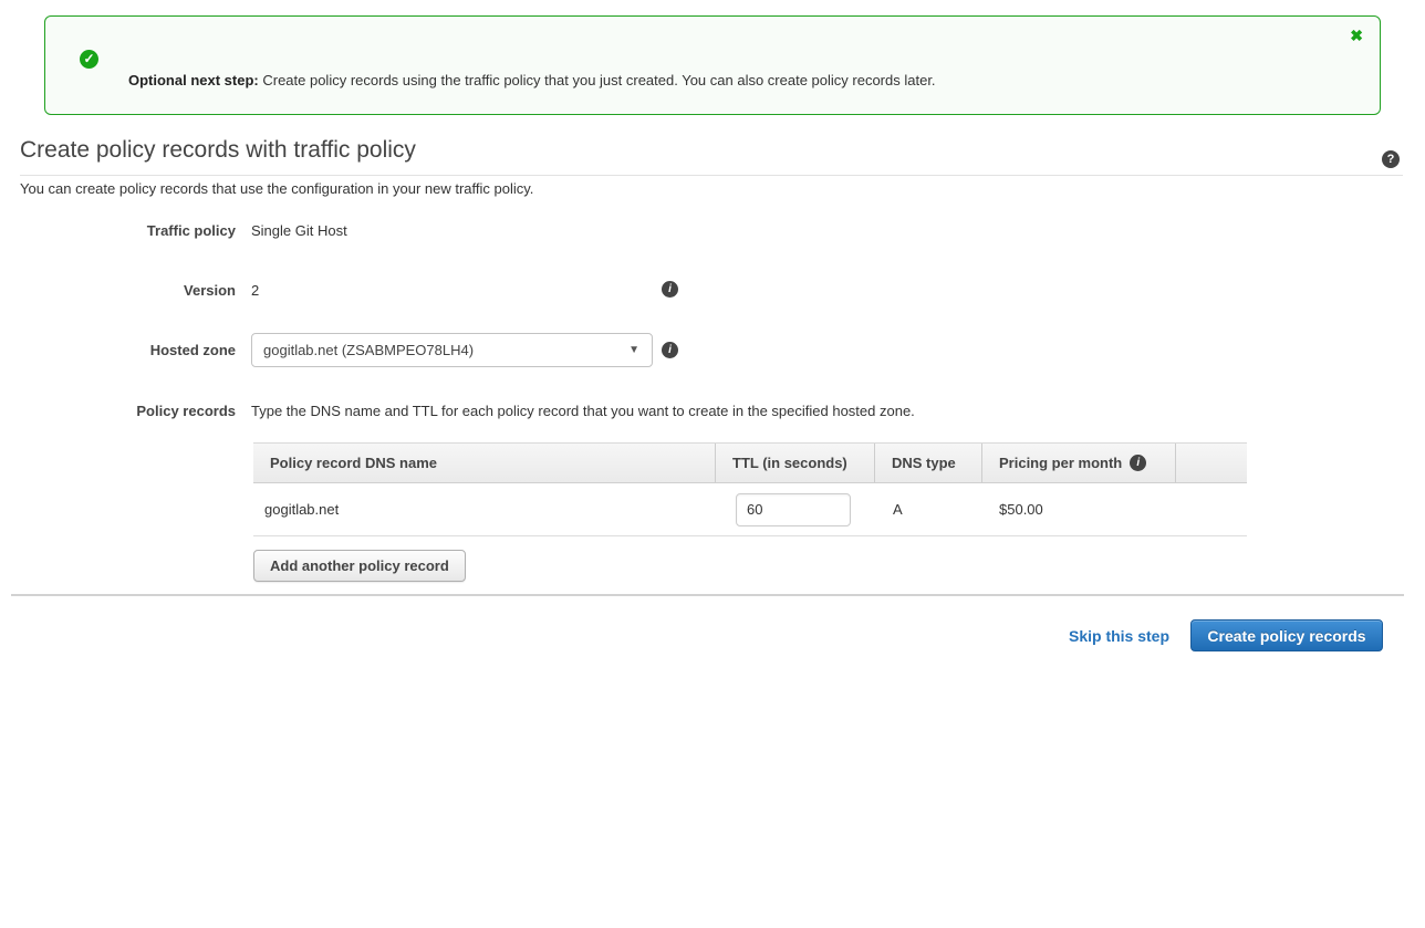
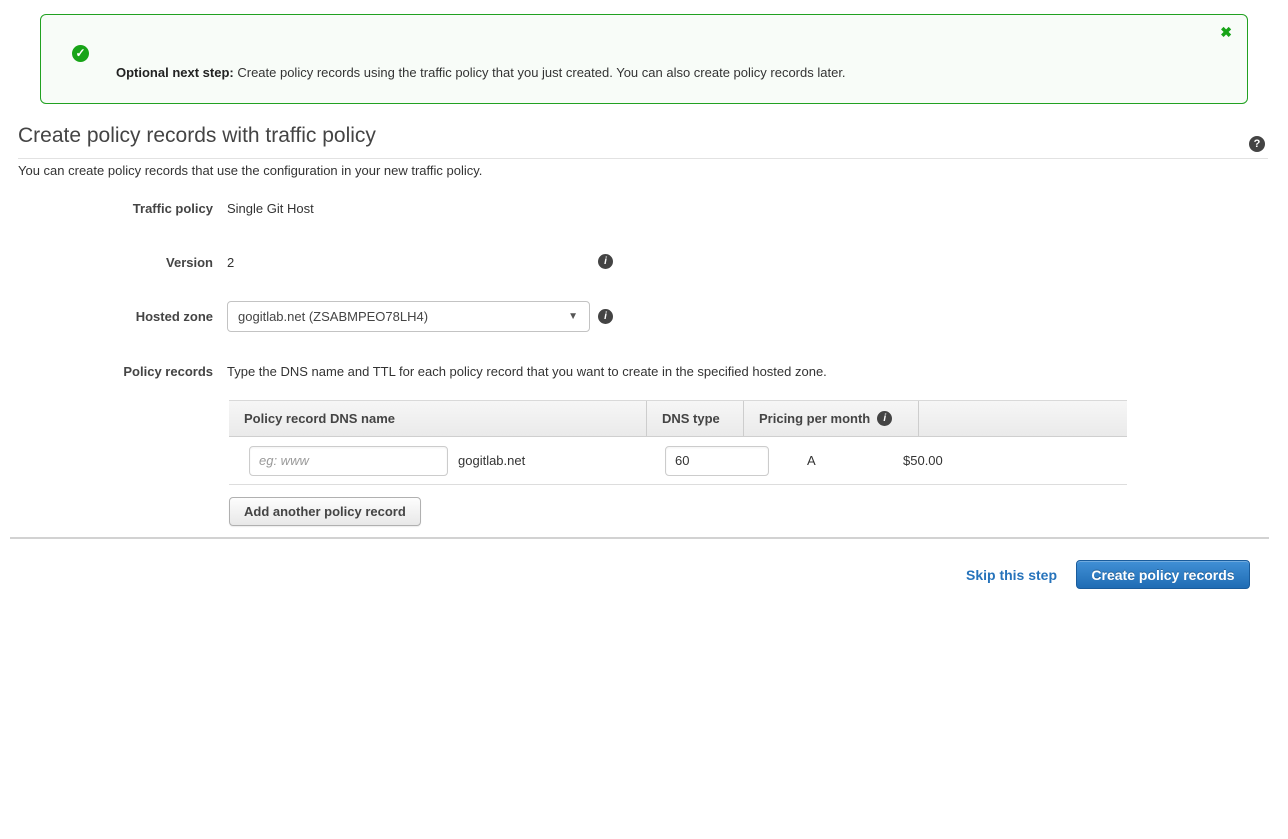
  ✓
  Optional next step: Create policy records using the traffic policy that you just created. You can also create policy records later.
  ✖
  Create policy records with traffic policy
  ?
  You can create policy records that use the configuration in your new traffic policy.
  Traffic policy
  Single Git Host
  Version
  2
  i
  Hosted zone
  gogitlab.net (ZSABMPEO78LH4)
  ▼
  i
  Policy records
  Type the DNS name and TTL for each policy record that you want to create in the specified hosted zone.
  Policy record DNS name
- TTL (in seconds)
  DNS type
  Pricing per month
  i
+ eg: www
  gogitlab.net
  60
  A
  $50.00
  Add another policy record
  Skip this step
  Create policy records
